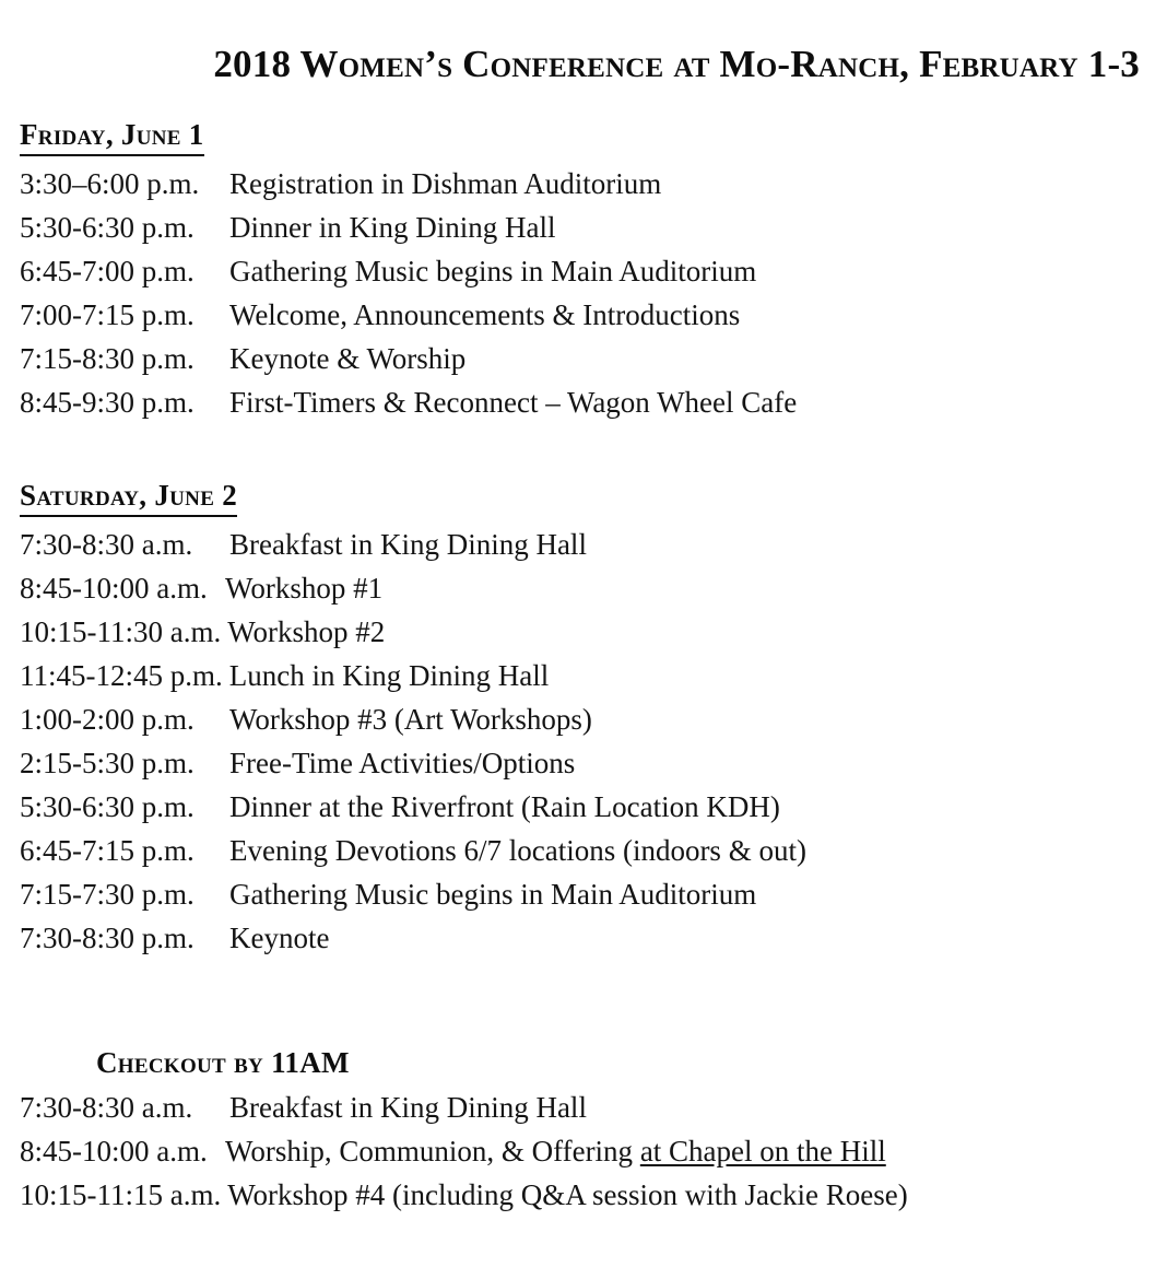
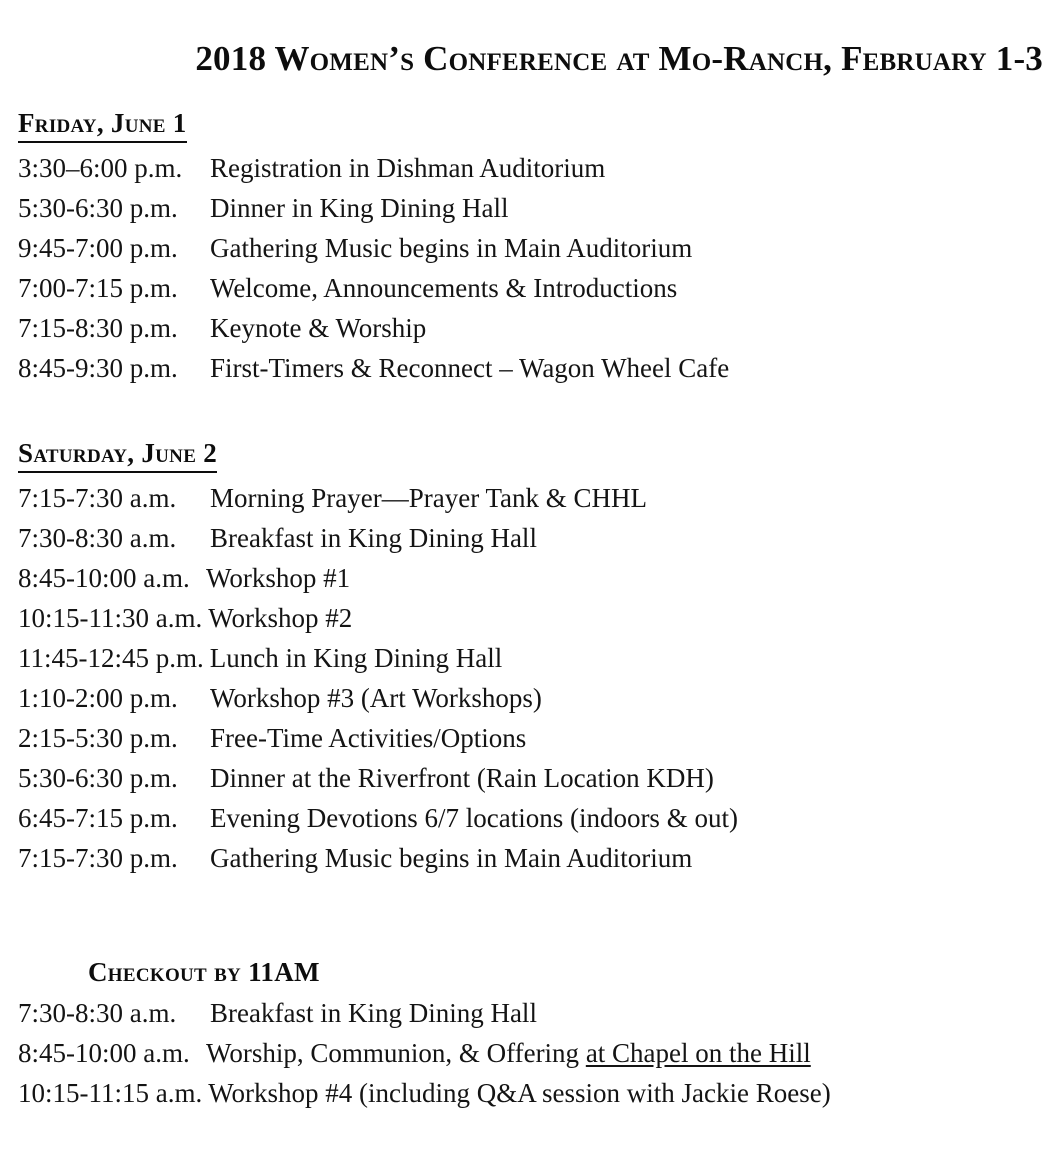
  2018 Women’s Conference at Mo-Ranch, February 1-3
  Friday, June 1
  3:30–6:00 p.m. Registration in Dishman Auditorium
  5:30-6:30 p.m. Dinner in King Dining Hall
- 6:45-7:00 p.m. Gathering Music begins in Main Auditorium
+ 9:45-7:00 p.m. Gathering Music begins in Main Auditorium
  7:00-7:15 p.m. Welcome, Announcements & Introductions
  7:15-8:30 p.m. Keynote & Worship
  8:45-9:30 p.m. First-Timers & Reconnect – Wagon Wheel Cafe
  Saturday, June 2
+ 7:15-7:30 a.m. Morning Prayer—Prayer Tank & CHHL
  7:30-8:30 a.m. Breakfast in King Dining Hall
  8:45-10:00 a.m. Workshop #1
  10:15-11:30 a.m. Workshop #2
  11:45-12:45 p.m. Lunch in King Dining Hall
- 1:00-2:00 p.m. Workshop #3 (Art Workshops)
+ 1:10-2:00 p.m. Workshop #3 (Art Workshops)
  2:15-5:30 p.m. Free-Time Activities/Options
  5:30-6:30 p.m. Dinner at the Riverfront (Rain Location KDH)
  6:45-7:15 p.m. Evening Devotions 6/7 locations (indoors & out)
  7:15-7:30 p.m. Gathering Music begins in Main Auditorium
- 7:30-8:30 p.m. Keynote
  Checkout by 11AM
  7:30-8:30 a.m. Breakfast in King Dining Hall
  8:45-10:00 a.m. Worship, Communion, & Offering at Chapel on the Hill
  10:15-11:15 a.m. Workshop #4 (including Q&A session with Jackie Roese)
